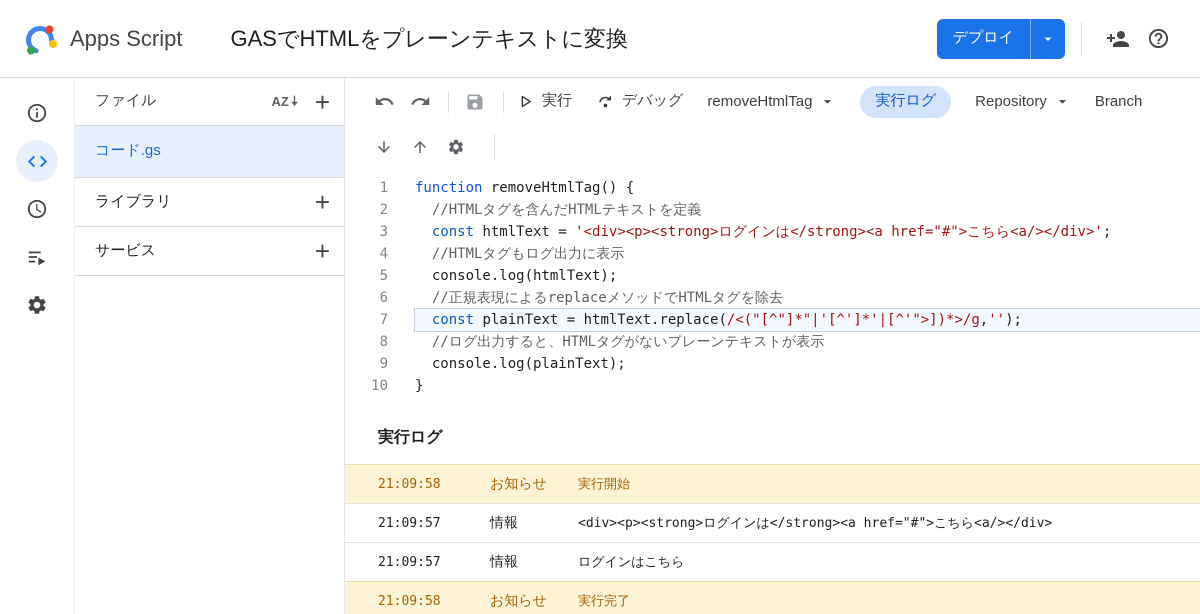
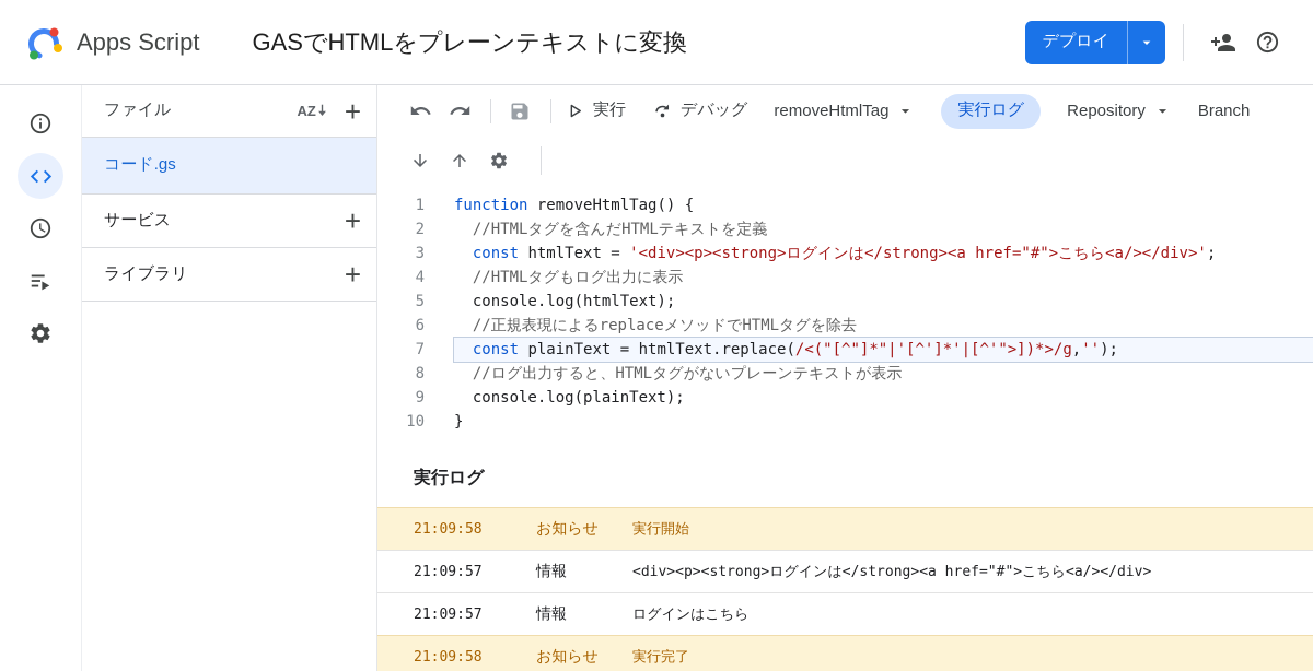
  Apps Script
  GASでHTMLをプレーンテキストに変換
  デプロイ
  ファイル
  AZ
  +
  コード.gs
- ライブラリ
+ サービス
  +
- サービス
+ ライブラリ
  +
  実行
  デバッグ
  removeHtmlTag
  実行ログ
  Repository
  Branch
  1
  function removeHtmlTag() {
  2
  //HTMLタグを含んだHTMLテキストを定義
  3
  const htmlText = '<div><p><strong>ログインは</strong><a href="#">こちら<a/></div>';
  4
  //HTMLタグもログ出力に表示
  5
  console.log(htmlText);
  6
  //正規表現によるreplaceメソッドでHTMLタグを除去
  7
  const plainText = htmlText.replace(/<("[^"]*"|'[^']*'|[^'">])*>/g,'');
  8
  //ログ出力すると、HTMLタグがないプレーンテキストが表示
  9
  console.log(plainText);
  10
  }
  実行ログ
  21:09:58
  お知らせ
  実行開始
  21:09:57
  情報
  <div><p><strong>ログインは</strong><a href="#">こちら<a/></div>
  21:09:57
  情報
  ログインはこちら
  21:09:58
  お知らせ
  実行完了
